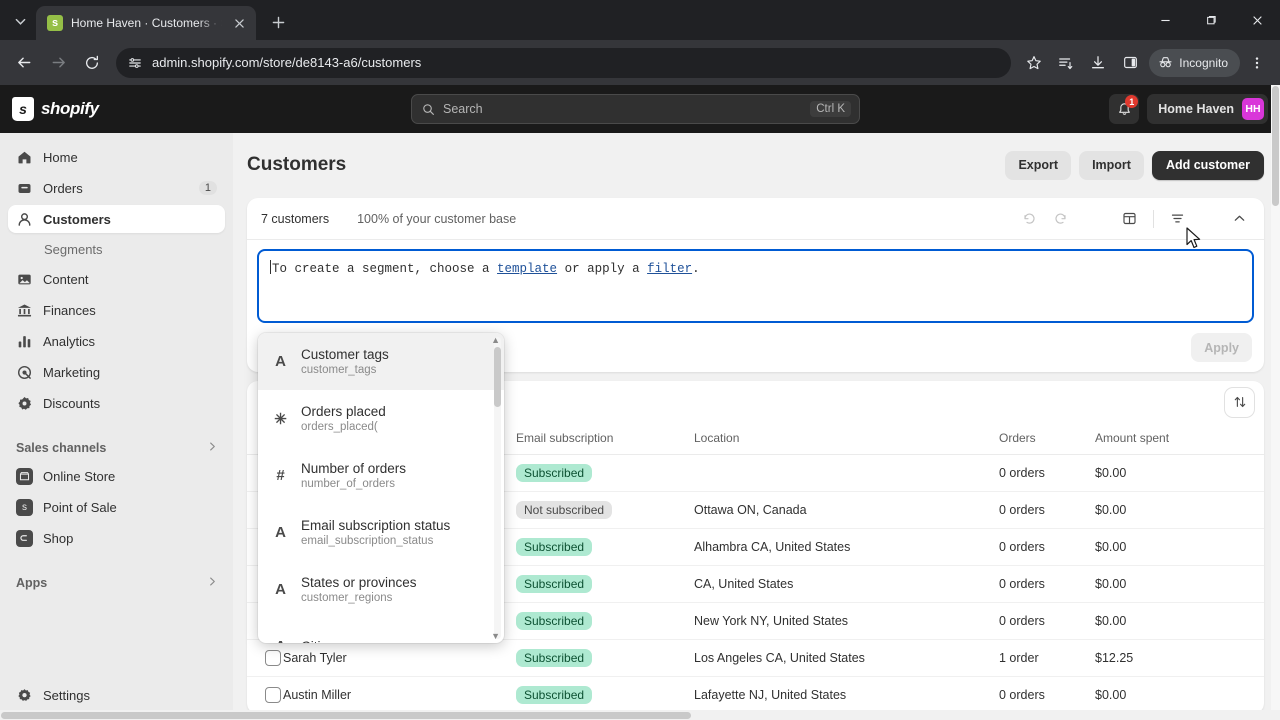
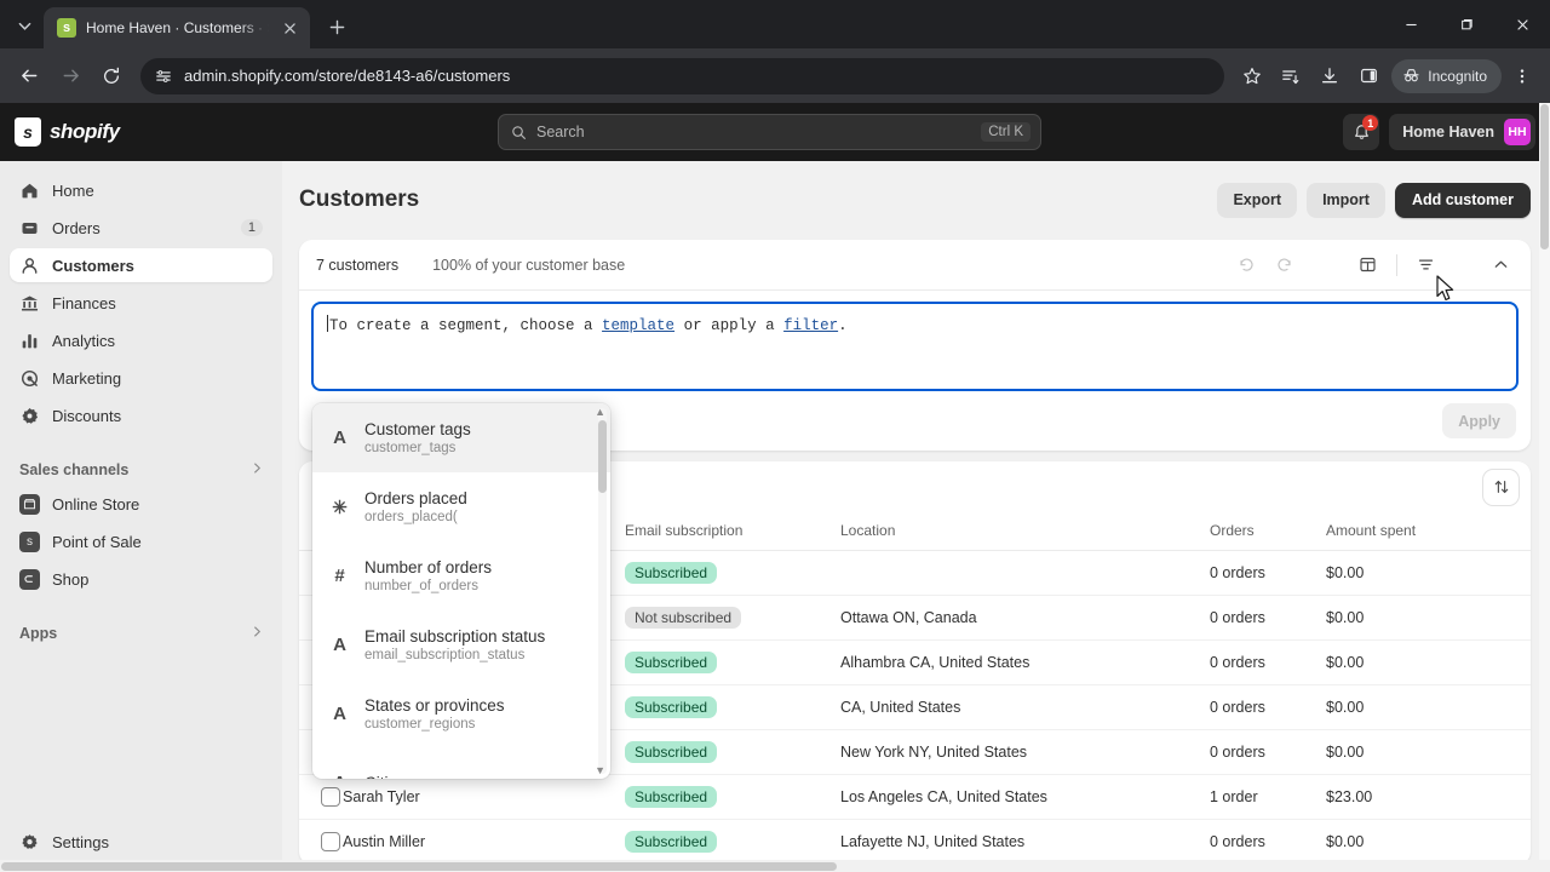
  s
  Home Haven · Customers ·
  admin.shopify.com/store/de8143-a6/customers
  Incognito
  s
  shopify
  Search
  Ctrl K
  1
  Home Haven
  HH
  Home
  Orders
  1
  Customers
- Segments
- Content
  Finances
  Analytics
  Marketing
  Discounts
  Sales channels
  Online Store
  s
  Point of Sale
  Shop
  Apps
  Settings
  Customers
  Export
  Import
  Add customer
  7 customers
  100% of your customer base
  To create a segment, choose a template or apply a filter.
  Apply
  A
  Customer tags
  customer_tags
  ✳
  Orders placed
  orders_placed(
  #
  Number of orders
  number_of_orders
  A
  Email subscription status
  email_subscription_status
  A
  States or provinces
  customer_regions
  ▲
  ▼
  		Email subscription	Location	Orders	Amount spent
  		Subscribed		0 orders	$0.00
  		Not subscribed	Ottawa ON, Canada	0 orders	$0.00
  		Subscribed	Alhambra CA, United States	0 orders	$0.00
  		Subscribed	CA, United States	0 orders	$0.00
  		Subscribed	New York NY, United States	0 orders	$0.00
- 	Sarah Tyler	Subscribed	Los Angeles CA, United States	1 order	$12.25
+ 	Sarah Tyler	Subscribed	Los Angeles CA, United States	1 order	$23.00
  	Austin Miller	Subscribed	Lafayette NJ, United States	0 orders	$0.00
